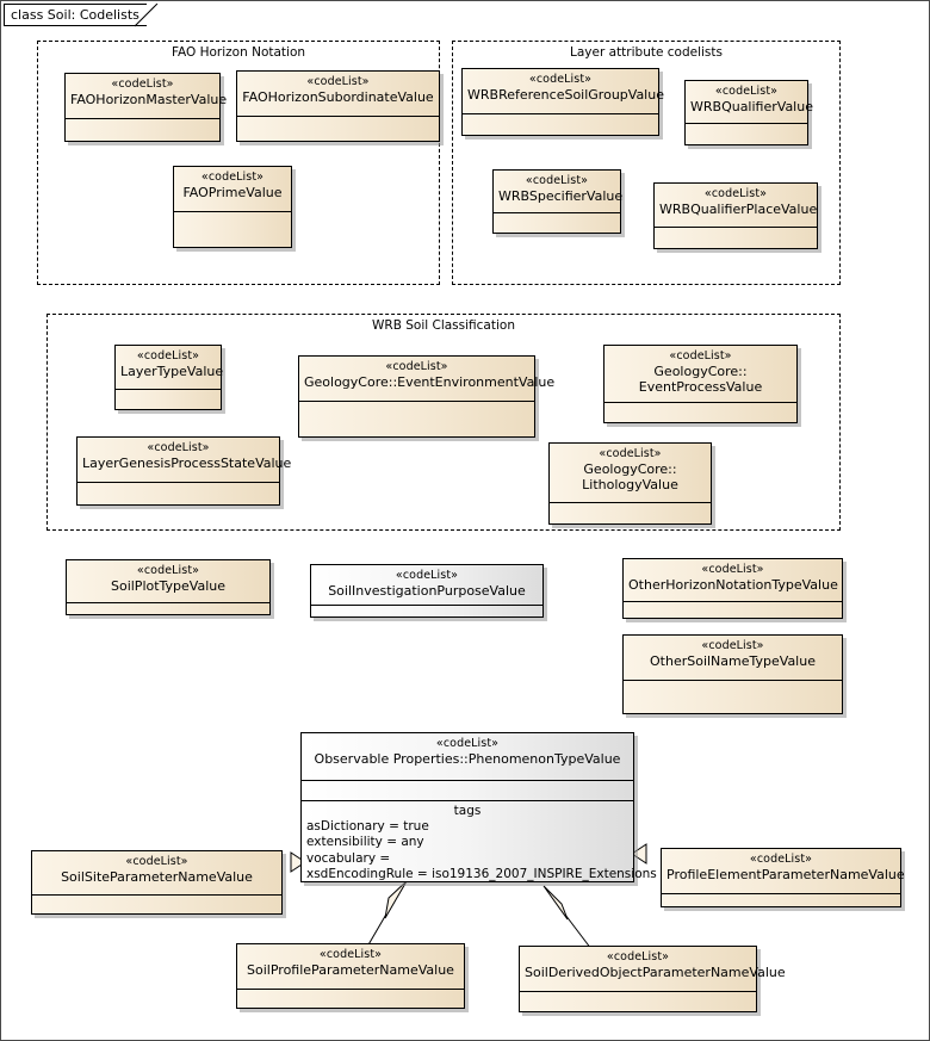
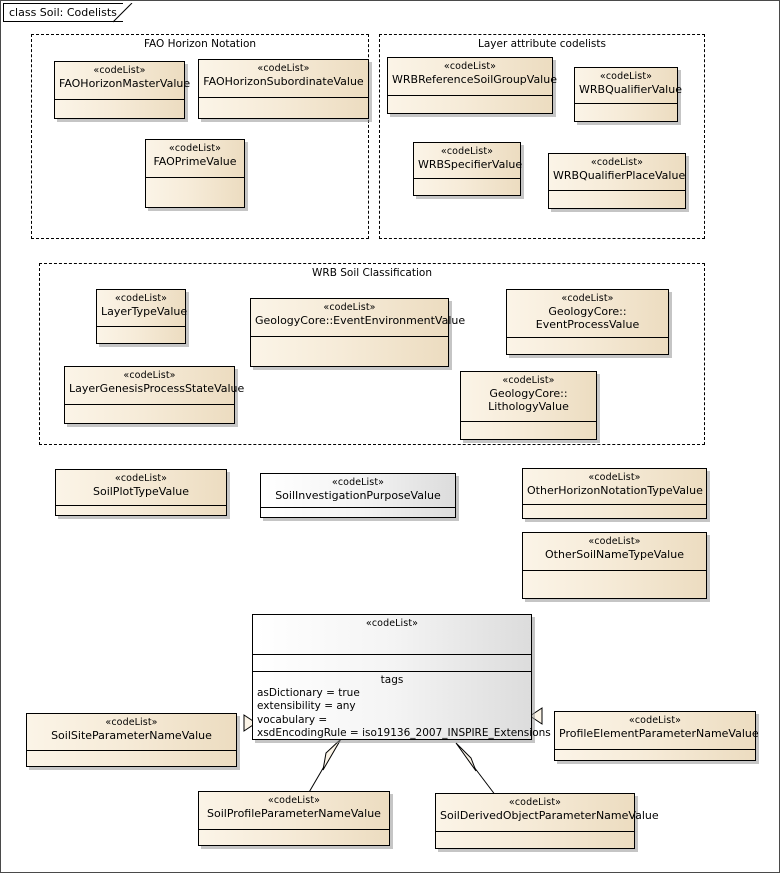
  class Soil: Codelists
  FAO Horizon Notation
  «codeList»
  FAOHorizonMasterValu
  «codeList»
  FAOHorizonSubordinateValue
  «codeList»
  FAOPrimeValue
  Layer attribute codelists
  «codeList»
  WRBReferenceSoilGroupValu
  «codeList»
  WRBQualifierValu
  «codeList»
  WRBSpecifierValu
  «codeList»
  WRBQualifierPlaceValu
  WRB Soil Classification
  «codeList»
  LayerTypeValu
  «codeList»
  GeologyCore::EventEnvironmentV
  «codeList»
  GeologyCore::
  EventProcessValue
  «codeList»
  LayerGenesisProcessStateVal
  «codeList»
  GeologyCore::
  LithologyValue
  «codeList»
  SoilPlotTypeValue
  «codeList»
  SoilInvestigationPurposeValue
  «codeList»
  OtherHorizonNotationTypeValue
  «codeList»
  OtherSoilNameTypeValue
  «codeList»
- Observable Properties::PhenomenonTypeValue
  tags
  asDictionary = true
  extensibility = any
  vocabulary =
  xsdEncodingRule = iso19136_2007_INSPIRE_Extensions
  «codeList»
  SoilSiteParameterNameValue
  «codeList»
  ProfileElementParameterNameValue
  «codeList»
  SoilProfileParameterNameValue
  «codeList»
  SoilDerivedObjectParameterNameValue
